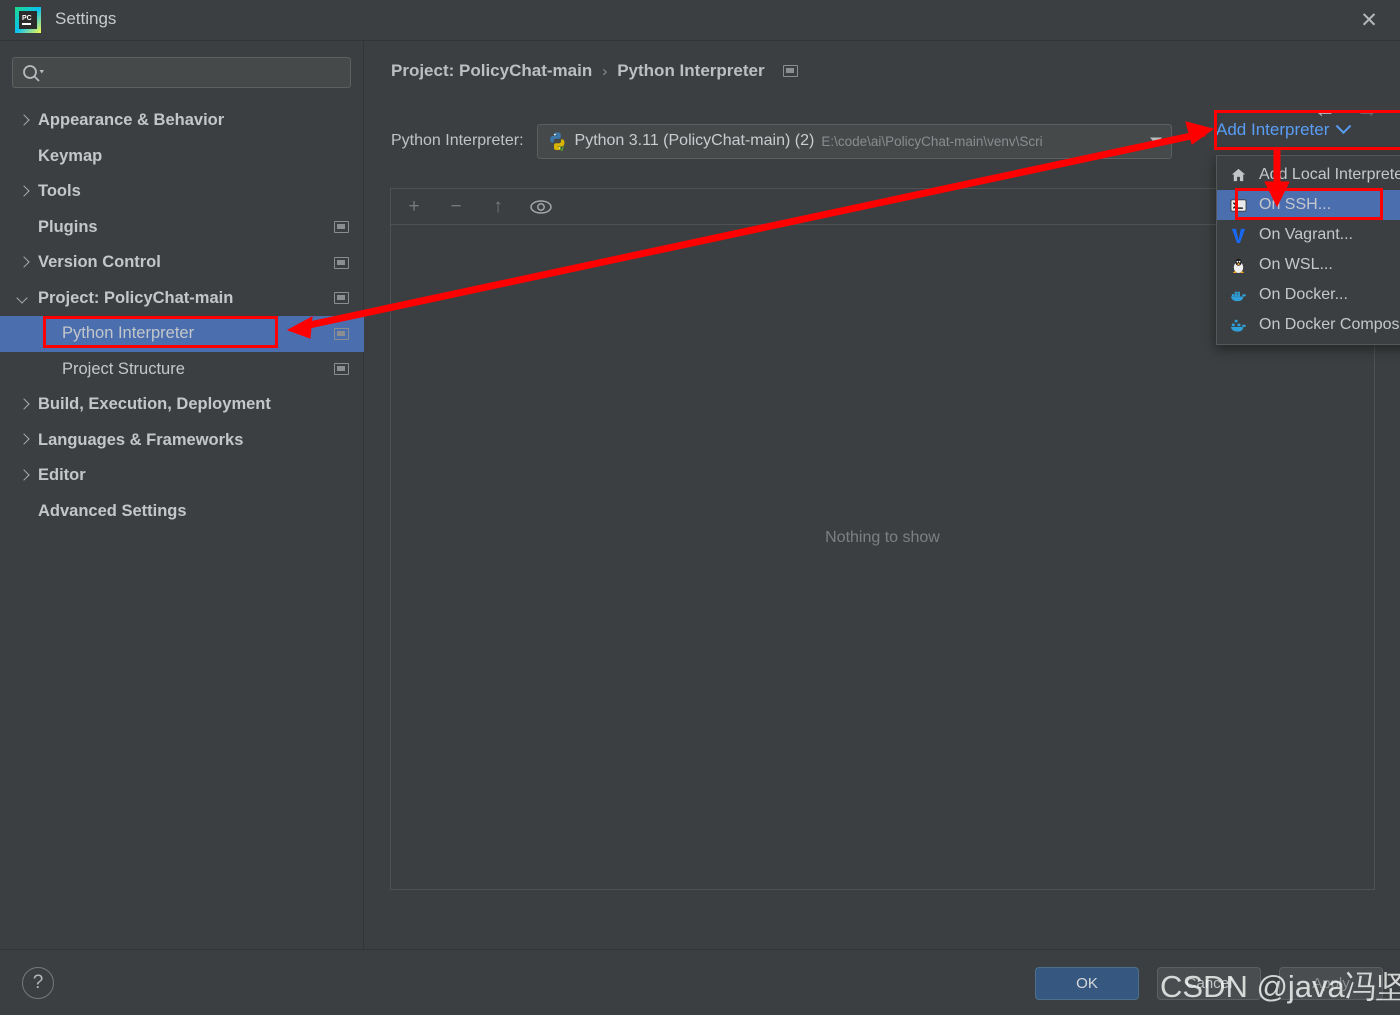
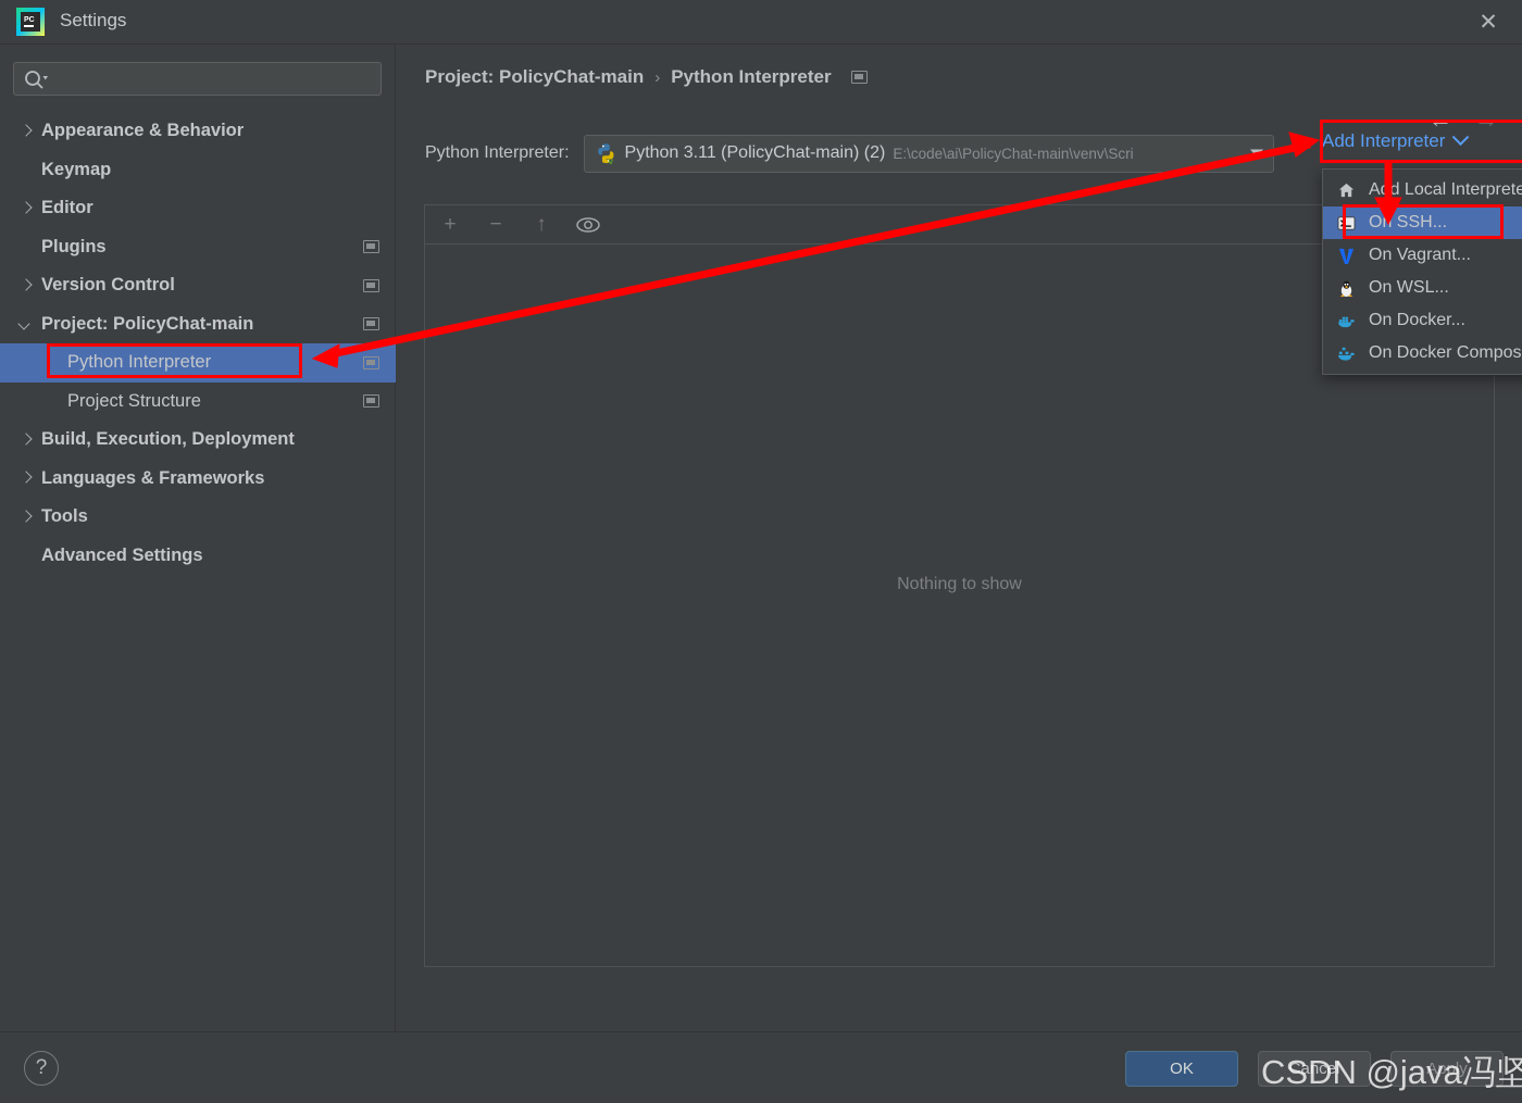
  Settings
  ✕
  Appearance & Behavior
  Keymap
- Tools
+ Editor
  Plugins
  Version Control
  Project: PolicyChat-main
  Python Interpreter
  Project Structure
  Build, Execution, Deployment
  Languages & Frameworks
- Editor
+ Tools
  Advanced Settings
  Project: PolicyChat-main
  ›
  Python Interpreter
  ←
  →
  Python Interpreter:
  v
  Python 3.11 (PolicyChat-main) (2)
  E:\code\ai\PolicyChat-main\venv\Scri
  +
  −
  ↑
  Nothing to show
  Add Interpreter
  Ad Local Interprete
  O SSH...
  On Vagrant...
  On WSL...
  On Docker...
  On Docker Compos
  ?
  OK
  Cancel
  Apply
  CSDN @java冯坚
